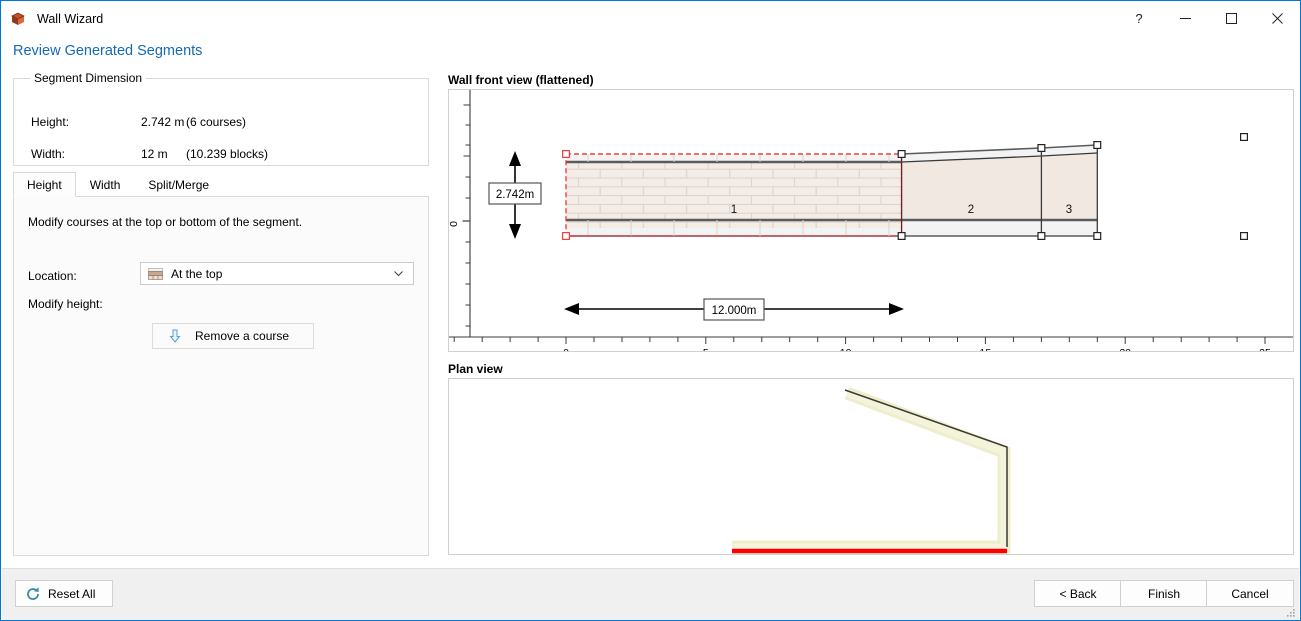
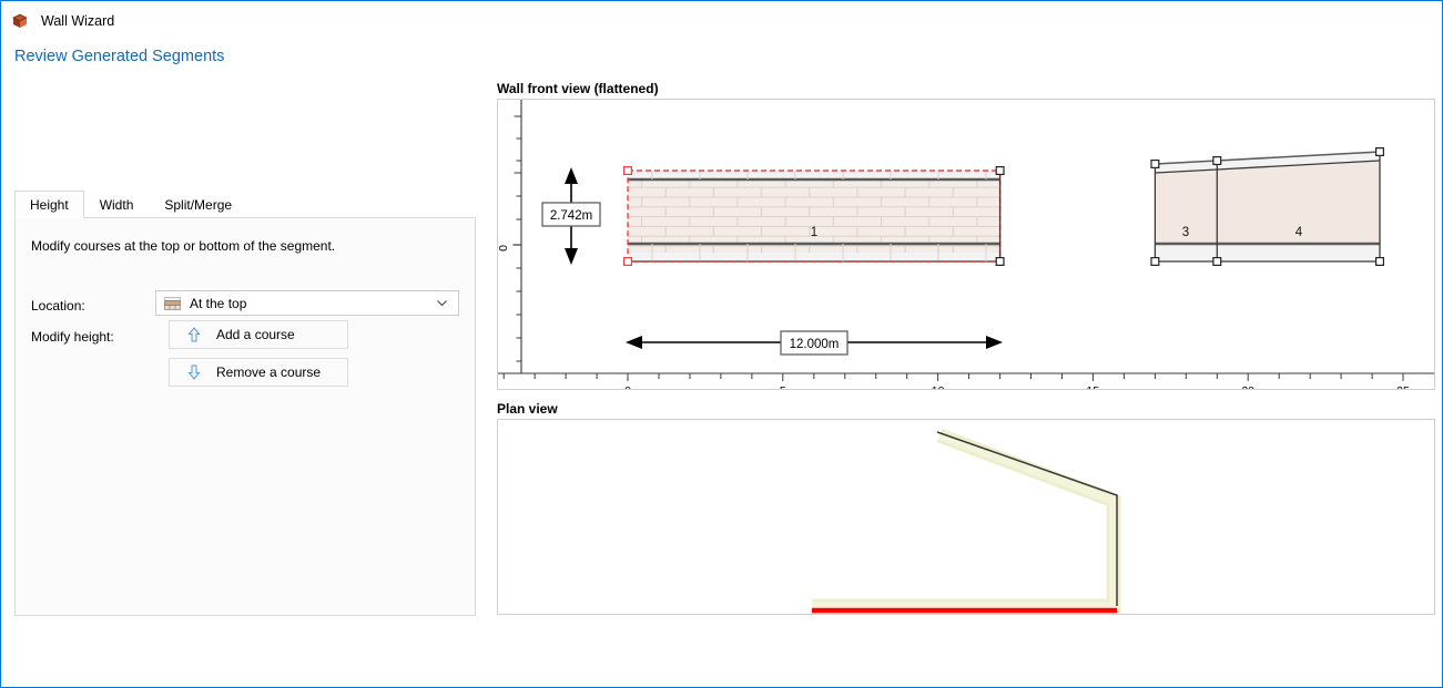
  Wall Wizard
- ?
  Review Generated Segments
- Segment Dimension
- Height:
- 2.742 m
- (6 courses)
- Width:
- 12 m
- (10.239 blocks)
  Height
  Width
  Split/Merge
  Modify courses at the top or bottom of the segment.
  Location:
  At the top
  Modify height:
+ Add a course
  Remove a course
  Wall front view (flattened)
  1
- 2
  3
+ 4
  2.742m
  12.000m
  Plan view
- Reset All
- < Back
- Finish
- Cancel
